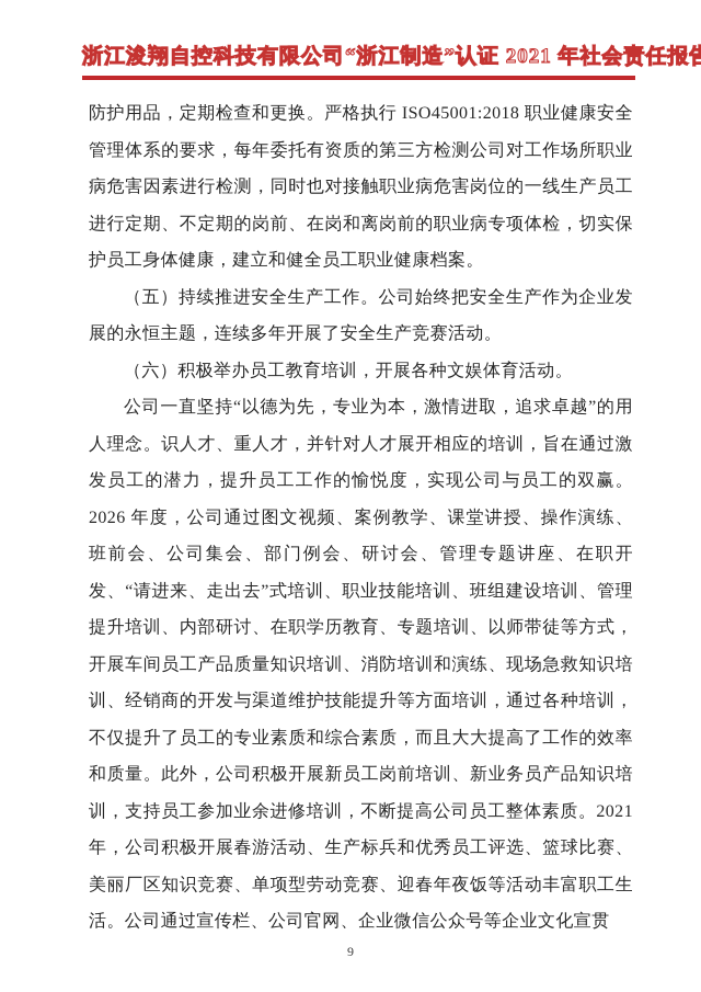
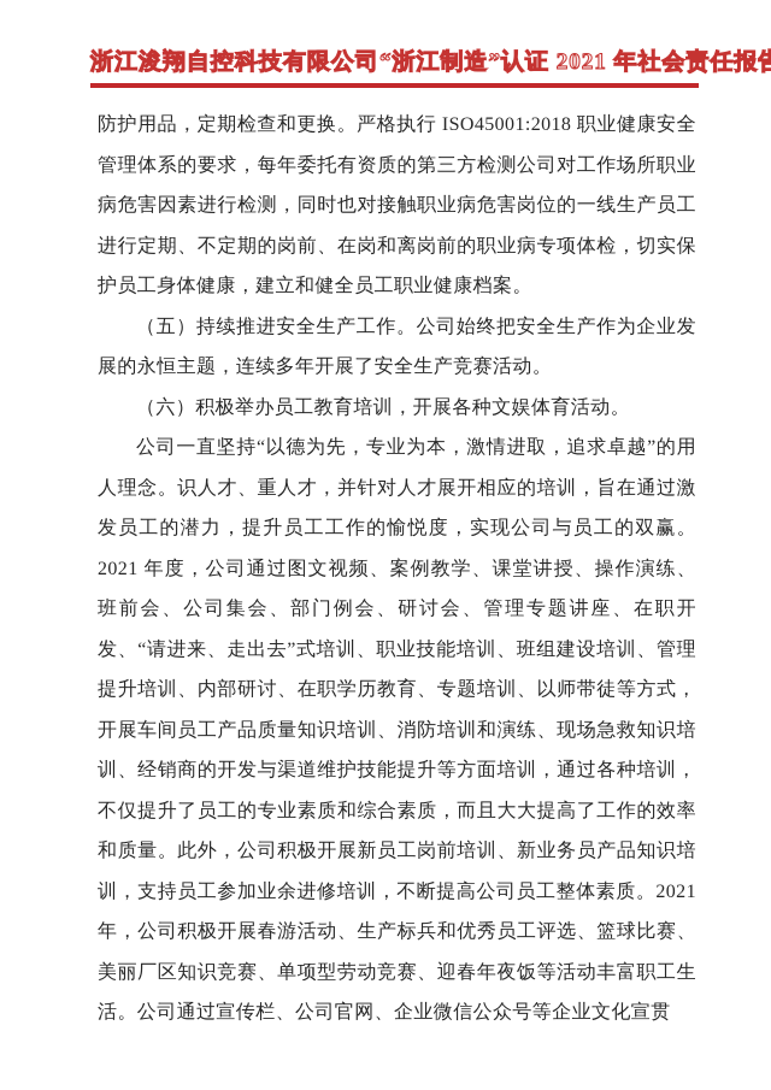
  浙江浚翔自控科技有限公司
  “浙江制造”认证 2021 年社会责任报
  防护用品，定期检查和更换。严格执行 ISO45001:2018 职业健康安全管理体系的要求，每年委托有资质的第三方检测公司对工作场所职业病危害因素进行检测，同时也对接触职业病危害岗位的一线生产员工进行定期、不定期的岗前、在岗和离岗前的职业病专项体检，切实保护员工身体健康，建立和健全员工职业健康档案。
  （五）持续推进安全生产工作。公司始终把安全生产作为企业发展的永恒主题，连续多年开展了安全生产竞赛活动。
  （六）积极举办员工教育培训，开展各种文娱体育活动。
- 公司一直坚持“以德为先，专业为本，激情进取，追求卓越”的用人理念。识人才、重人才，并针对人才展开相应的培训，旨在通过激发员工的潜力，提升员工工作的愉悦度，实现公司与员工的双赢。2026 年度，公司通过图文视频、案例教学、课堂讲授、操作演练、班前会、公司集会、部门例会、研讨会、管理专题讲座、在职开发、“请进来、走出去”式培训、职业技能培训、班组建设培训、管理提升培训、内部研讨、在职学历教育、专题培训、以师带徒等方式，开展车间员工产品质量知识培训、消防培训和演练、现场急救知识培训、经销商的开发与渠道维护技能提升等方面培训，通过各种培训，不仅提升了员工的专业素质和综合素质，而且大大提高了工作的效率和质量。此外，公司积极开展新员工岗前培训、新业务员产品知识培训，支持员工参加业余进修培训，不断提高公司员工整体素质。2021 年，公司积极开展春游活动、生产标兵和优秀员工评选、篮球比赛、美丽厂区知识竞赛、单项型劳动竞赛、迎春年夜饭等活动丰富职工生活。公司通过宣传栏、公司官网、企业微信公众号等企业文化宣贯
+ 公司一直坚持“以德为先，专业为本，激情进取，追求卓越”的用人理念。识人才、重人才，并针对人才展开相应的培训，旨在通过激发员工的潜力，提升员工工作的愉悦度，实现公司与员工的双赢。2021 年度，公司通过图文视频、案例教学、课堂讲授、操作演练、班前会、公司集会、部门例会、研讨会、管理专题讲座、在职开发、“请进来、走出去”式培训、职业技能培训、班组建设培训、管理提升培训、内部研讨、在职学历教育、专题培训、以师带徒等方式，开展车间员工产品质量知识培训、消防培训和演练、现场急救知识培训、经销商的开发与渠道维护技能提升等方面培训，通过各种培训，不仅提升了员工的专业素质和综合素质，而且大大提高了工作的效率和质量。此外，公司积极开展新员工岗前培训、新业务员产品知识培训，支持员工参加业余进修培训，不断提高公司员工整体素质。2021 年，公司积极开展春游活动、生产标兵和优秀员工评选、篮球比赛、美丽厂区知识竞赛、单项型劳动竞赛、迎春年夜饭等活动丰富职工生活。公司通过宣传栏、公司官网、企业微信公众号等企业文化宣贯
- 9
